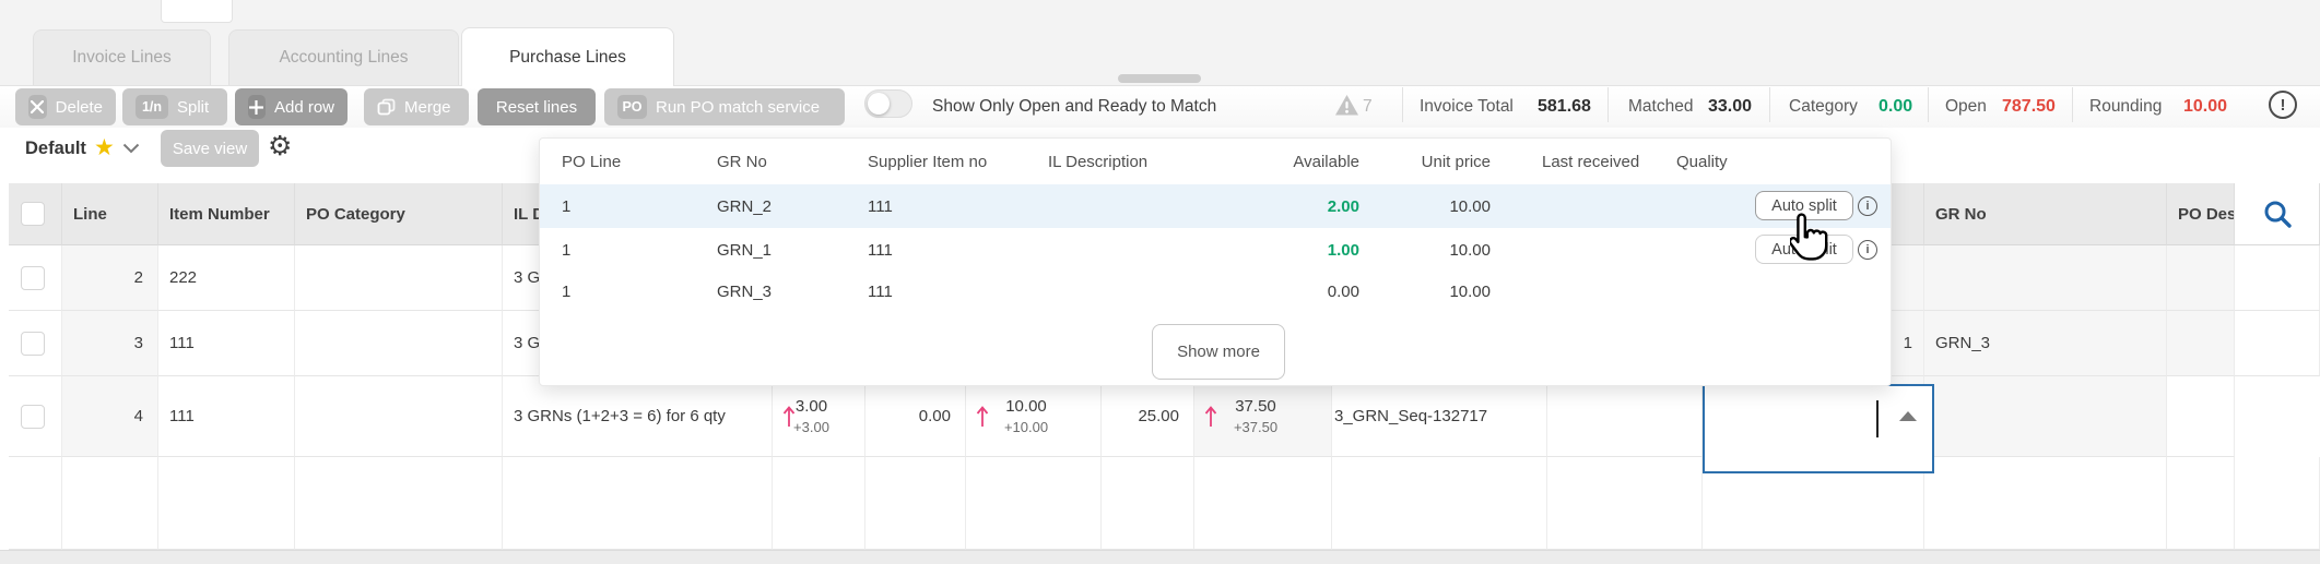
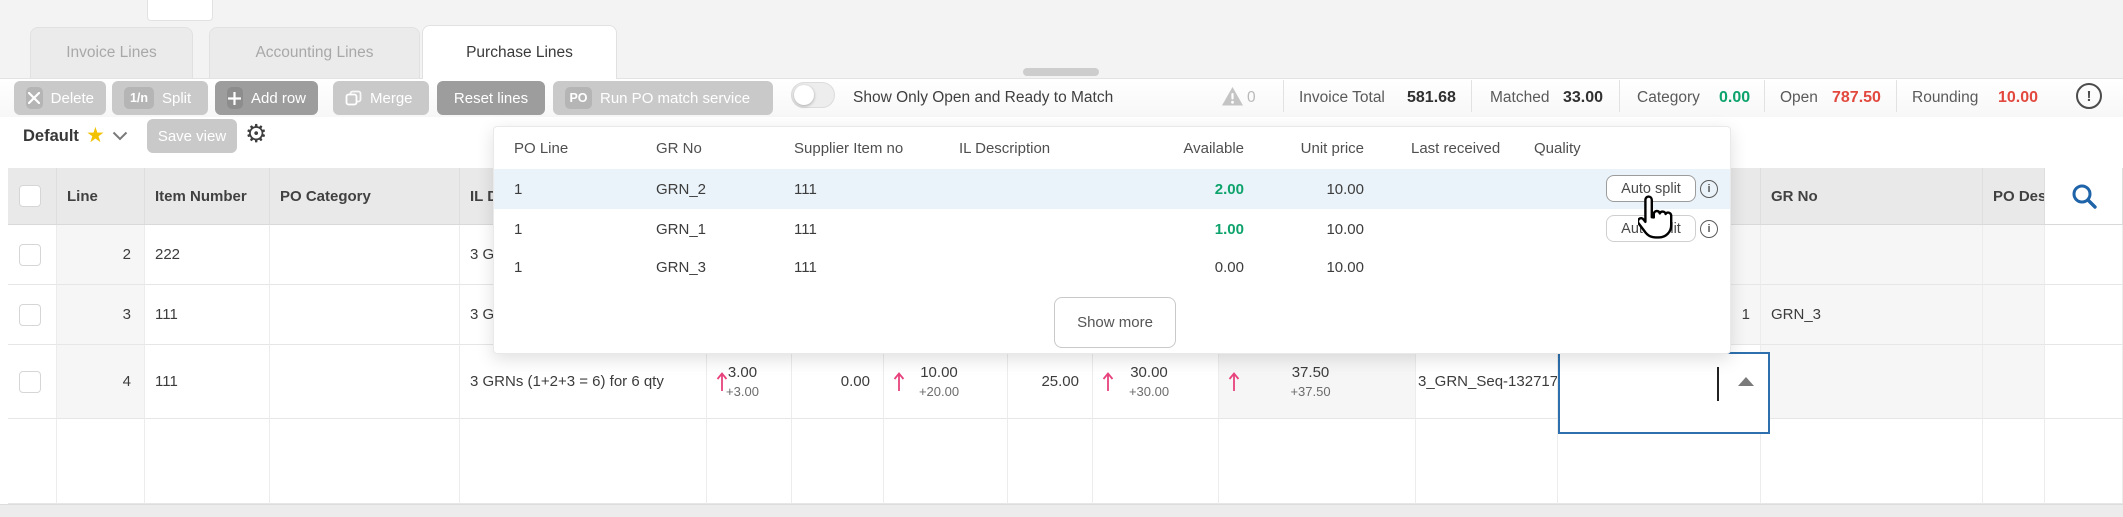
  Invoice Lines
  Accounting Lines
  Purchase Lines
  Delete
  1/n
  Split
  Add row
  Merge
  Reset lines
  PO
  Run PO match service
  Show Only Open and Ready to Match
- 7
+ 0
  Invoice Total
  581.68
  Matched
  33.00
  Category
  0.00
  Open
  787.50
  Rounding
  10.00
  !
  Default
  ★
  Save view
  ⚙
  Line
  Item Number
  PO Category
  GR No
  PO Des
  2
  222
  3 G
  3
  111
  3 G
  1
  GRN_3
  4
  111
  3 GRNs (1+2+3 = 6) for 6 qty
  3.00
  +3.00
  0.00
  10.00
- +10.00
+ +20.00
  25.00
+ 30.00
+ +30.00
  37.50
  +37.50
  3_GRN_Seq-132717
  PO Line
  GR No
  Supplier Item no
  IL Description
  Available
  Unit price
  Last received
  Quality
  1
  GRN_2
  111
  2.00
  10.00
  Auto split
  i
  1
  GRN_1
  111
  1.00
  10.00
  i
  1
  GRN_3
  111
  0.00
  10.00
  Show more
